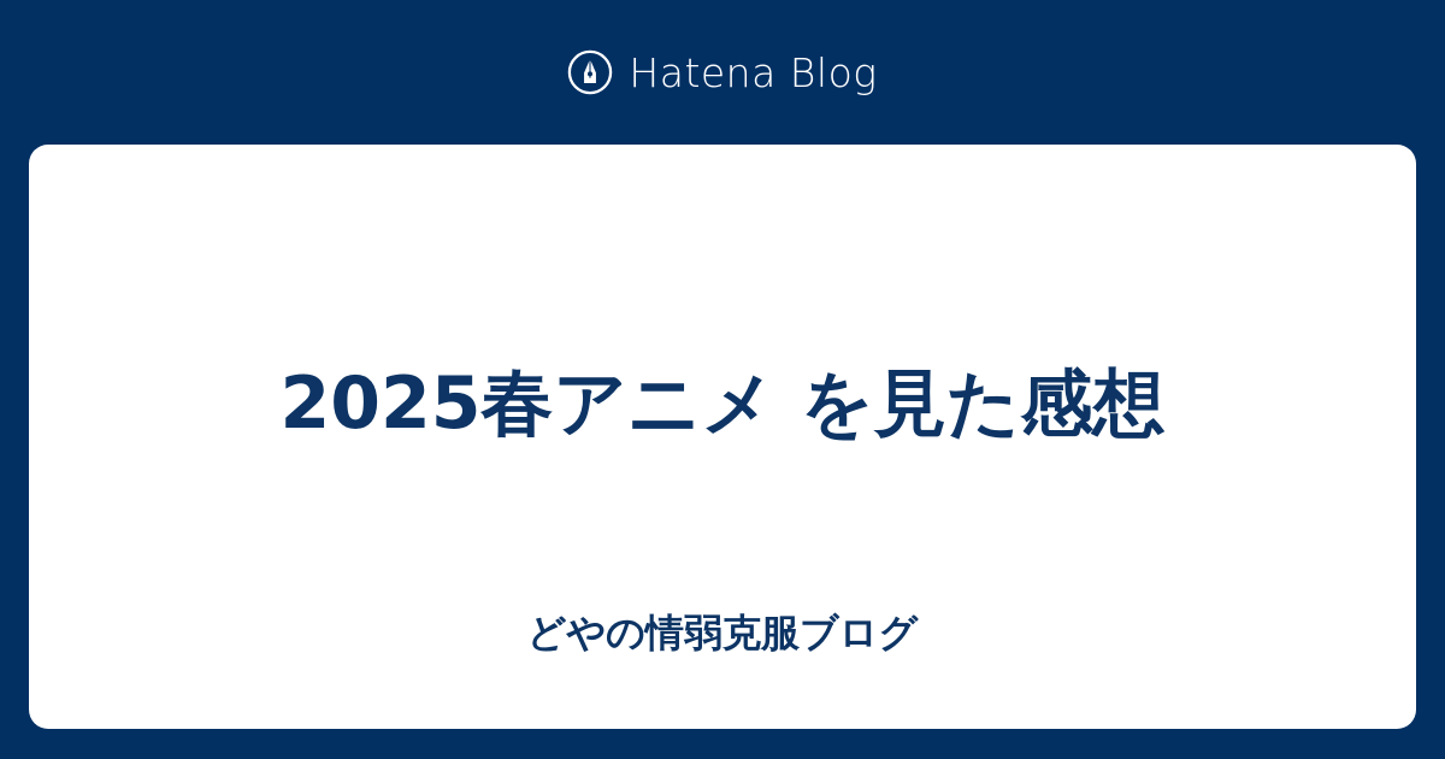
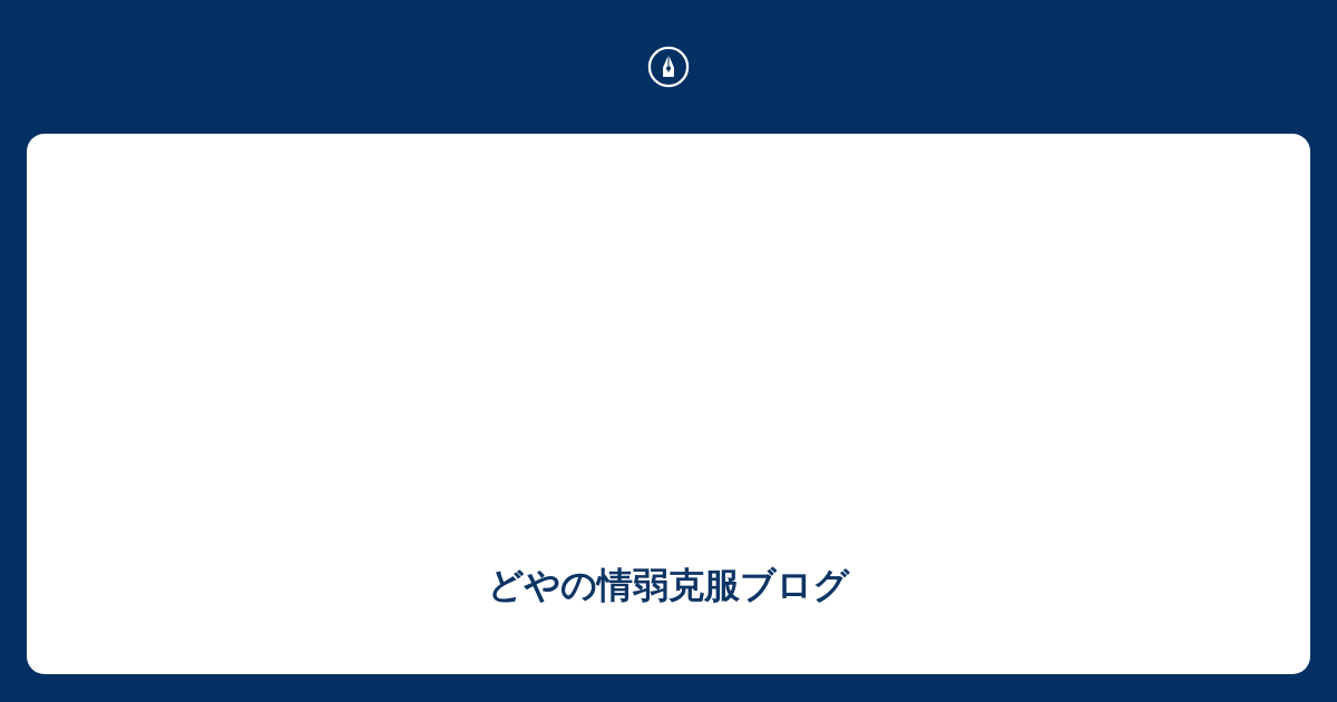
- Hatena Blog
- 2025春アニメ を見た感想
  どやの情弱克服ブログ
